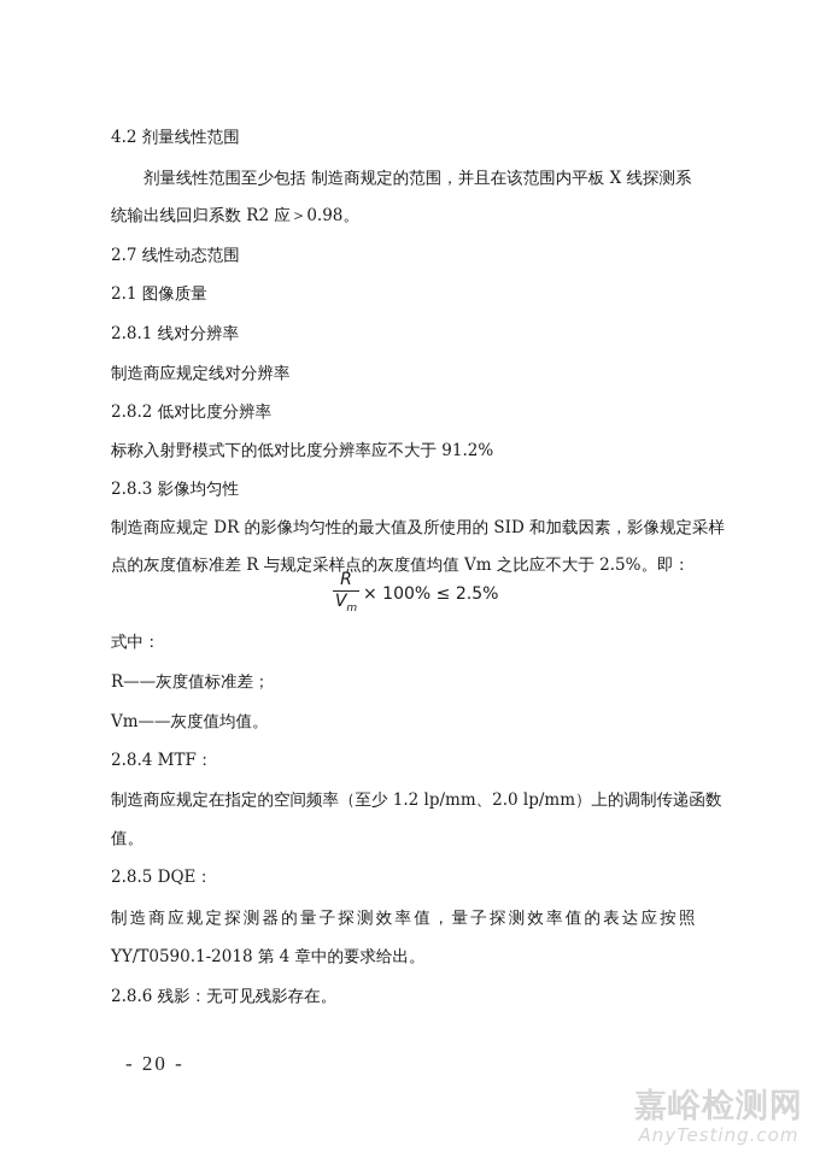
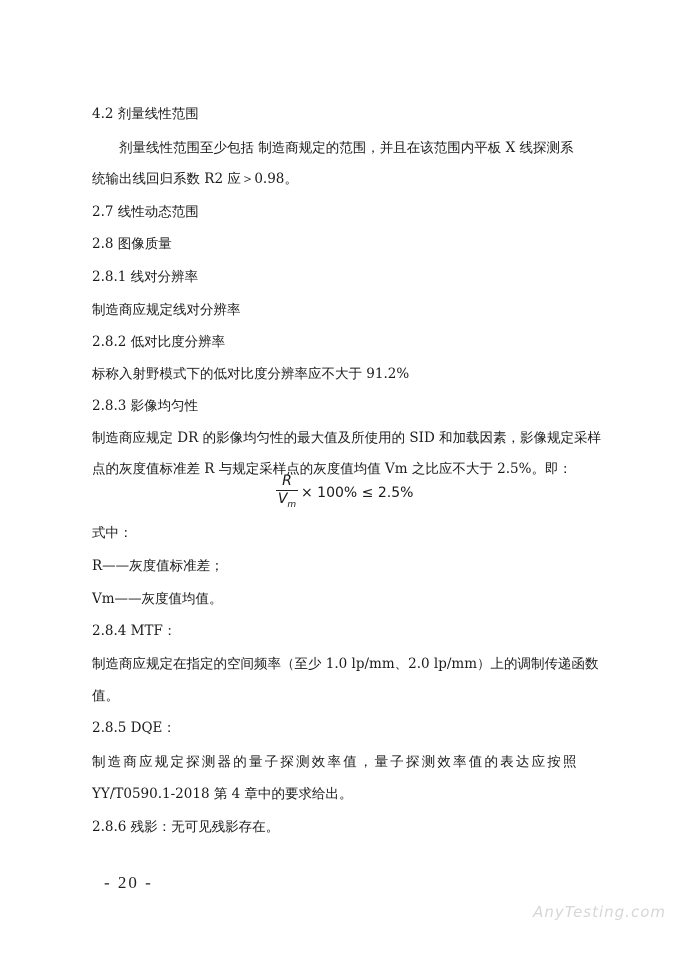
  4.2 剂量线性范围
  剂量线性范围至少包括 制造商规定的范围，并且在该范围内平板 X 线探测系
  统输出线回归系数 R2 应＞0.98。
  2.7 线性动态范围
- 2.1 图像质量
+ 2.8 图像质量
  2.8.1 线对分辨率
  制造商应规定线对分辨率
  2.8.2 低对比度分辨率
  标称入射野模式下的低对比度分辨率应不大于 91.2%
  2.8.3 影像均匀性
  制造商应规定 DR 的影像均匀性的最大值及所使用的 SID 和加载因素，影像规定采样
  点的灰度值标准差 R 与规定采样点的灰度值均值 Vm 之比应不大于 2.5%。即：
  R
  Vm
  × 100% ≤ 2.5%
  式中：
  R——灰度值标准差；
  Vm——灰度值均值。
  2.8.4 MTF：
- 制造商应规定在指定的空间频率（至少 1.2 lp/mm、2.0 lp/mm）上的调制传递函数
+ 制造商应规定在指定的空间频率（至少 1.0 lp/mm、2.0 lp/mm）上的调制传递函数
  值。
  2.8.5 DQE：
  制造商应规定探测器的量子探测效率值，量子探测效率值的表达应按照
  YY/T0590.1-2018 第 4 章中的要求给出。
  2.8.6 残影：无可见残影存在。
  - 20 -
- 嘉峪检测网
  AnyTesting.com
